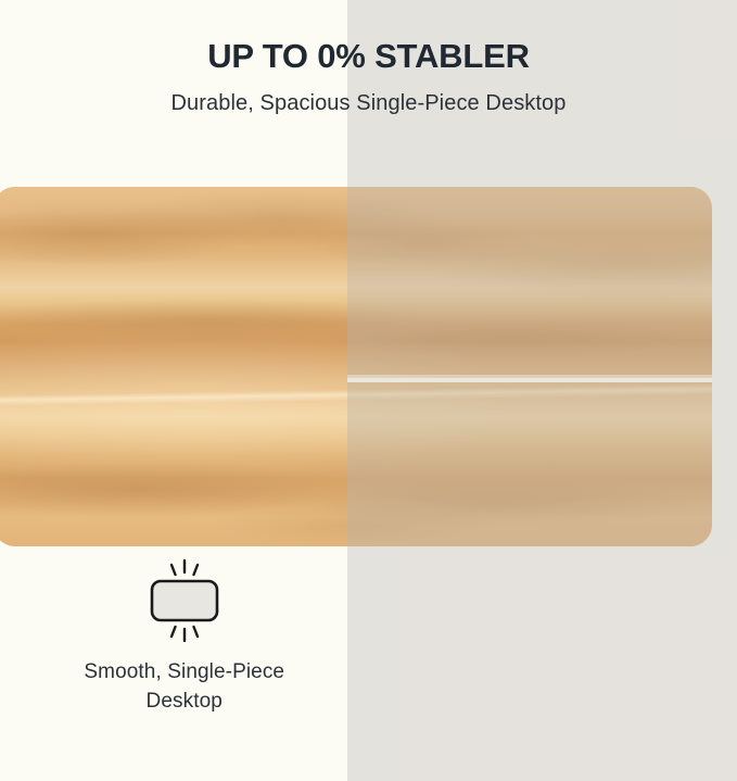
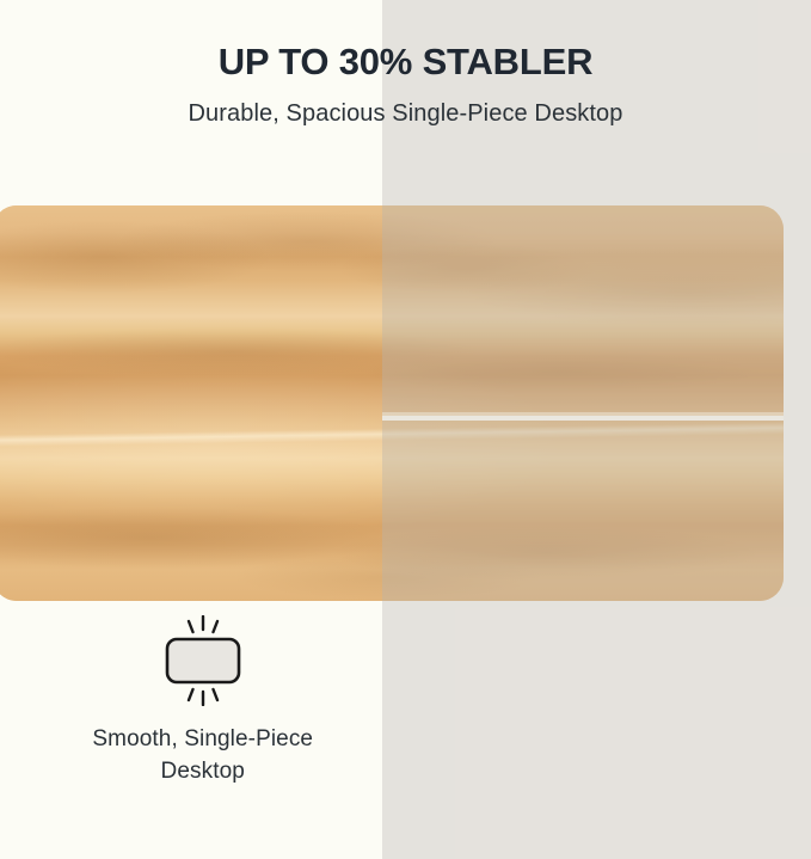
- UP TO 0% STABLER
+ UP TO 30% STABLER
  Durable, Spacious Single-Piece Desktop
  Smooth, Single-Piece Desktop
